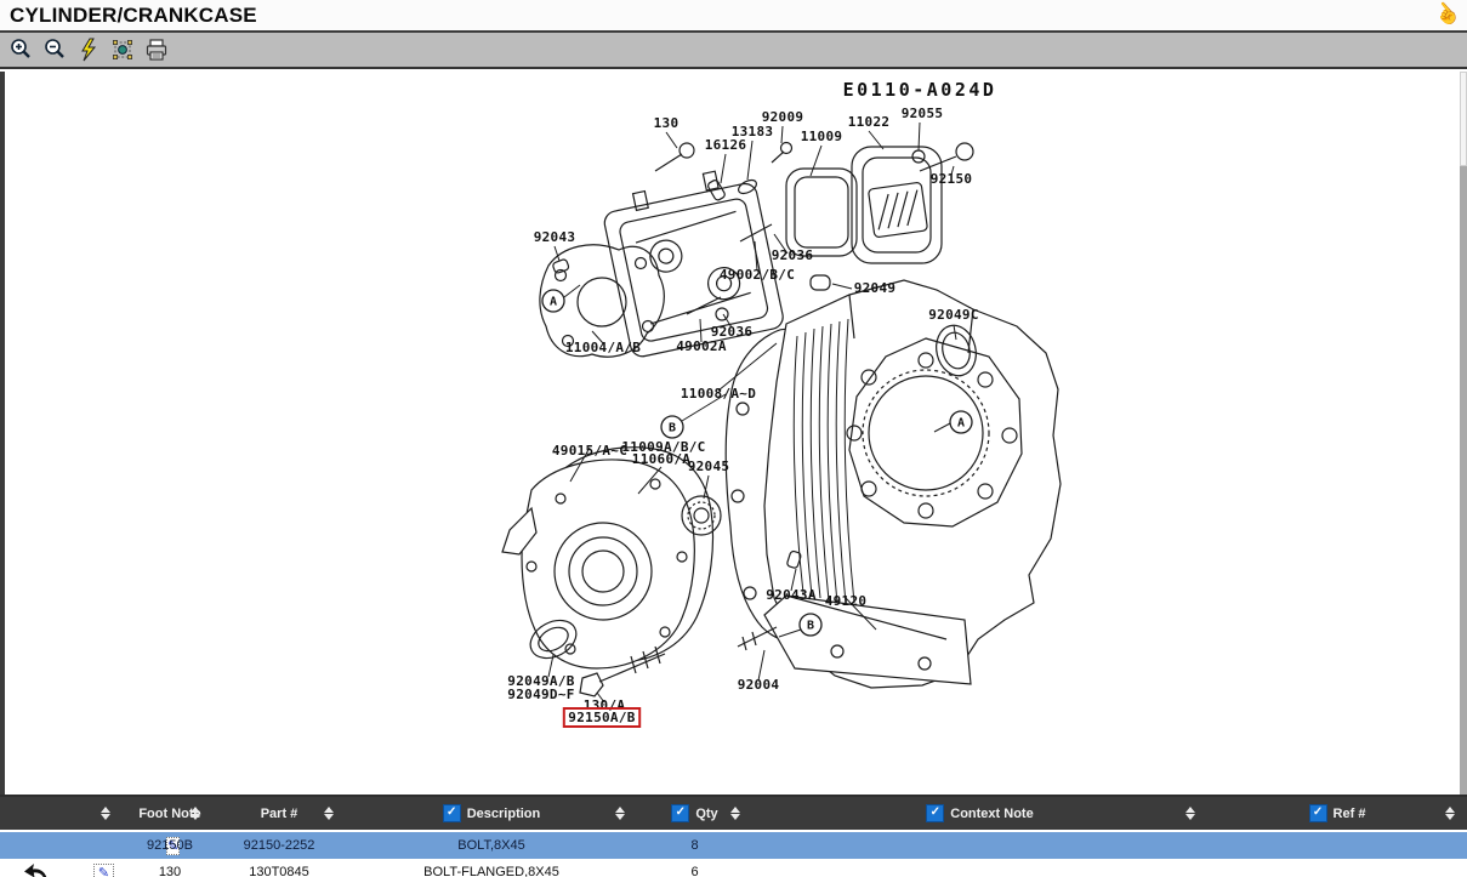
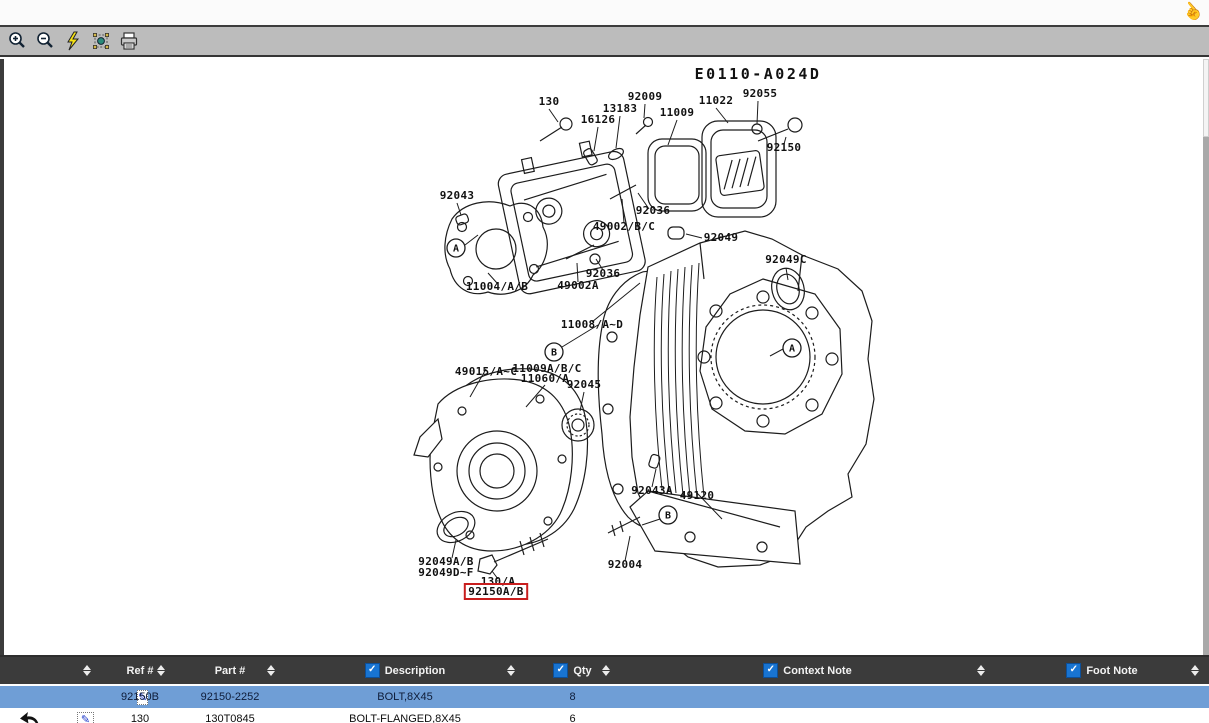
- CYLINDER/CRANKCASE
  E0110-A024D
  130
  92009
  13183
  16126
  11009
  11022
  92055
  92150
  92043
  49002/B/C
  92036
  92049
  92049C
  92036
  49002A
  11004/A/B
  11008/A~D
  49015/A~C
  11009A/B/C
  11060/A
  92045
  92043A
  49120
  92004
  92049A/B
  92049D~F
  130/A
  92150A/B
  A
  B
  A
  B
- Foot Note
+ Ref #
  Part #
  ✓
  Description
  ✓
  Qty
  ✓
  Context Note
  ✓
- Ref #
+ Foot Note
  ✎
  92150B
  92150-2252
  BOLT,8X45
  8
  ✎
  130
  130T0845
  BOLT-FLANGED,8X45
  6
